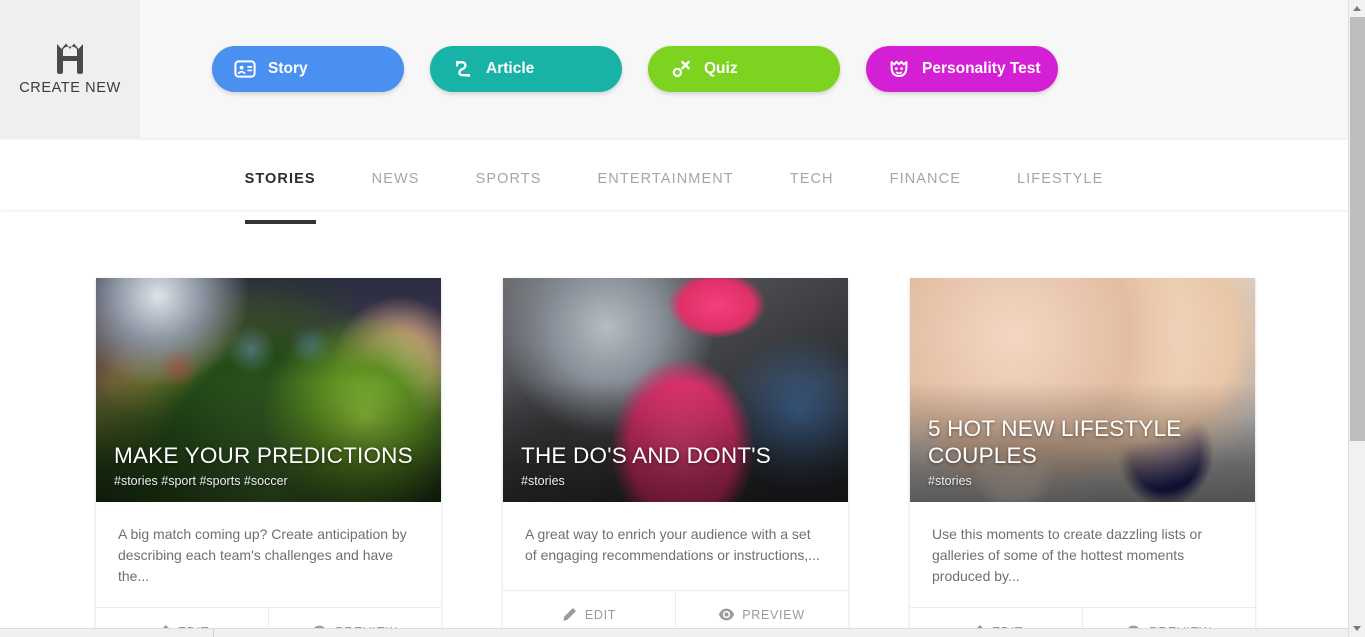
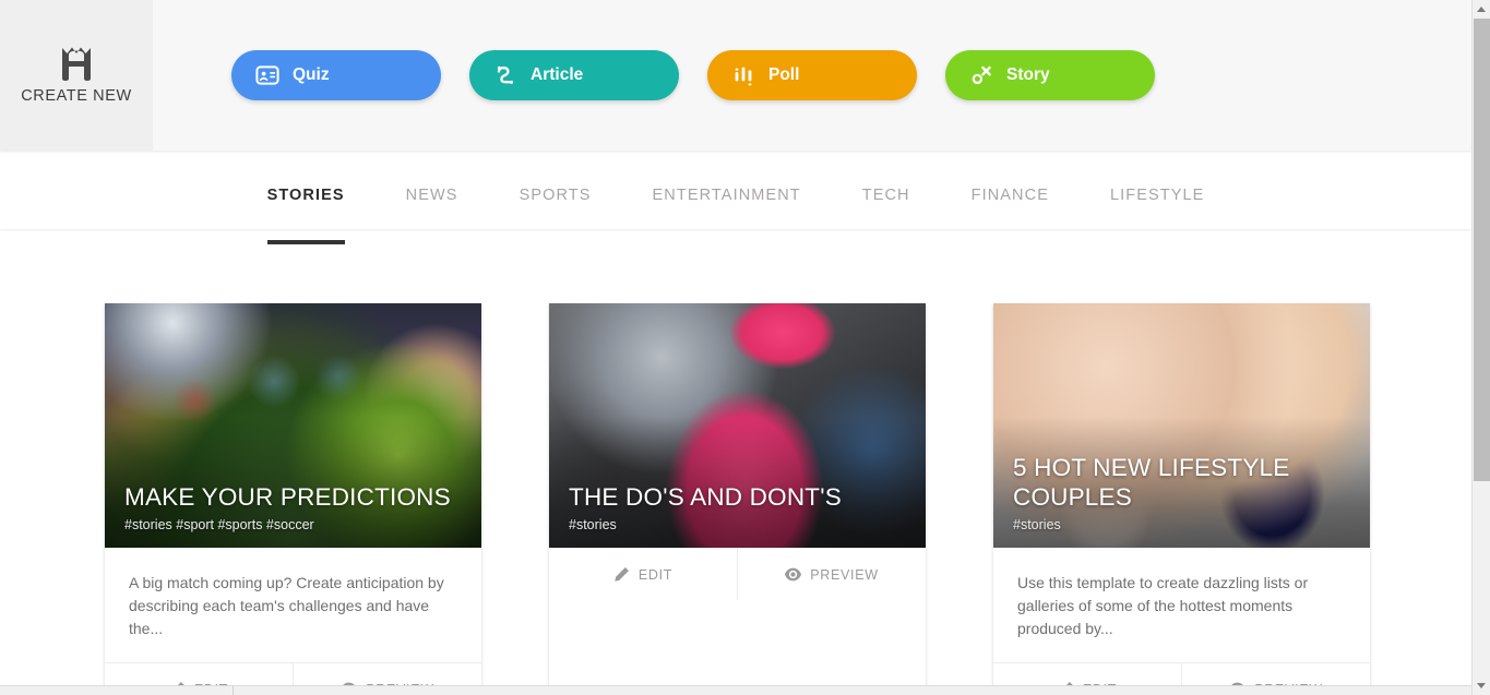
  CREATE NEW
- Story
+ Quiz
  Article
+ Poll
- Quiz
+ Story
- Personality Test
  STORIES
  NEWS
  SPORTS
  ENTERTAINMENT
  TECH
  FINANCE
  LIFESTYLE
  MAKE YOUR PREDICTIONS
  #stories #sport #sports #soccer
  A big match coming up? Create anticipation by describing each team's challenges and have the...
  THE DO'S AND DONT'S
  #stories
- A great way to enrich your audience with a set of engaging recommendations or instructions,...
  EDIT
  PREVIEW
  5 HOT NEW LIFESTYLE COUPLES
  #stories
- Use this moments to create dazzling lists or galleries of some of the hottest moments produced by...
+ Use this template to create dazzling lists or galleries of some of the hottest moments produced by...
